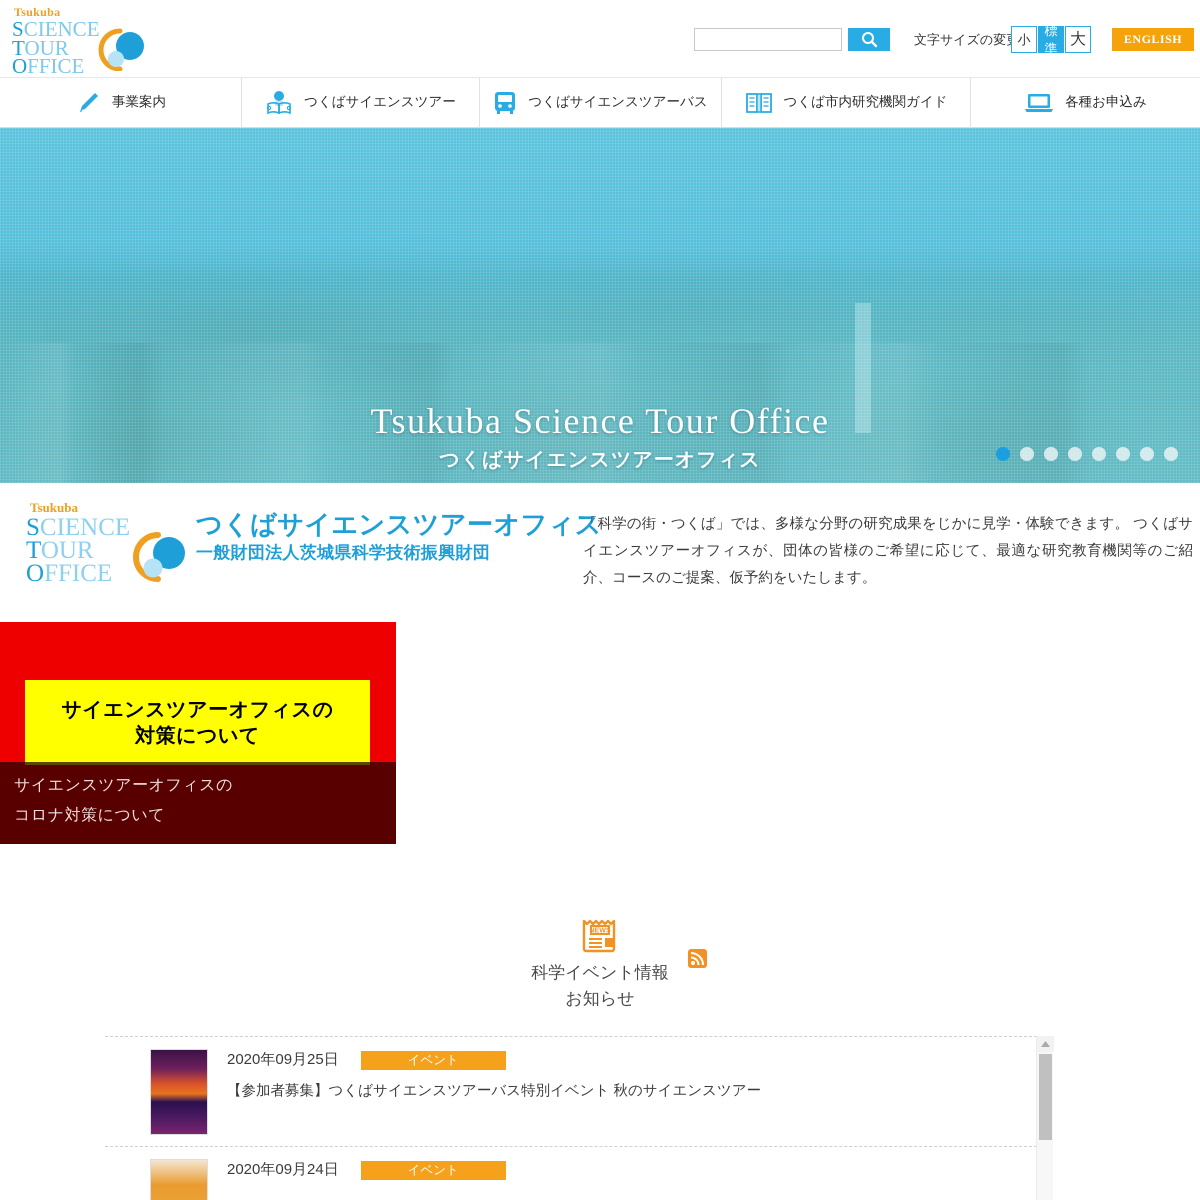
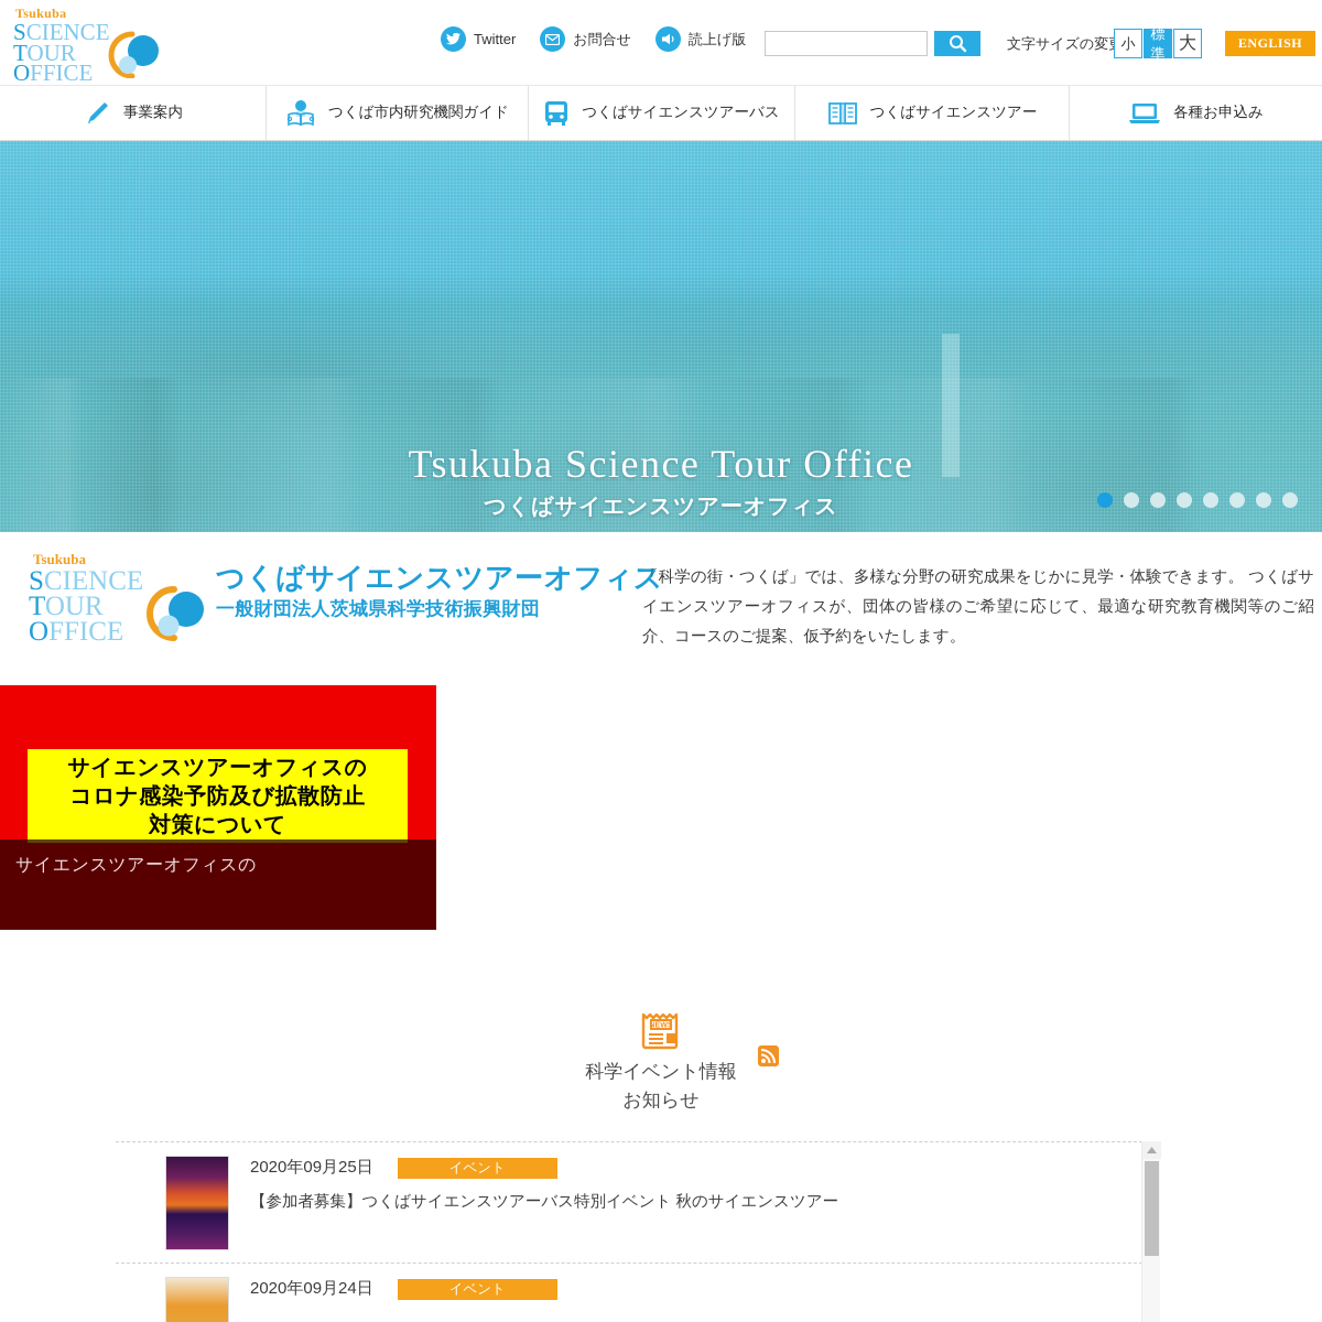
  Tsukuba
  SCIENCE
  TOUR
  OFFICE
+ Twitter
+ お問合せ
+ 読上げ版
  文字サイズの変
  小
  標準
  大
  ENGLISH
  事業案内
- つくばサイエンスツアー
+ つくば市内研究機関ガイド
  つくばサイエンスツアーバス
- つくば市内研究機関ガイド
+ つくばサイエンスツアー
  各種お申込み
  Tsukuba Science Tour Office
  つくばサイエンスツアーオフィス
  Tsukuba
  SCIENCE
  TOUR
  OFFICE
  つくばサイエンスツアーオフィス
  一般財団法人茨城県科学技術振興財団
  「科学の街・つくば」では、多様な分野の研究成果をじかに見学・体験できます。 つくばサイエンスツアーオフィスが、団体の皆様のご希望に応じて、最適な研究教育機関等のご紹介、コースのご提案、仮予約をいたします。
  サイエンスツアーオフィスの
+ コロナ感染予防及び拡散防止
  対策について
  サイエンスツアーオフィスの
- コロナ対策について
  科学イベント情報
  お知らせ
  2020年09月25日
  イベント
  【参加者募集】つくばサイエンスツアーバス特別イベント 秋のサイエンスツアー
  2020年09月24日
  イベント
